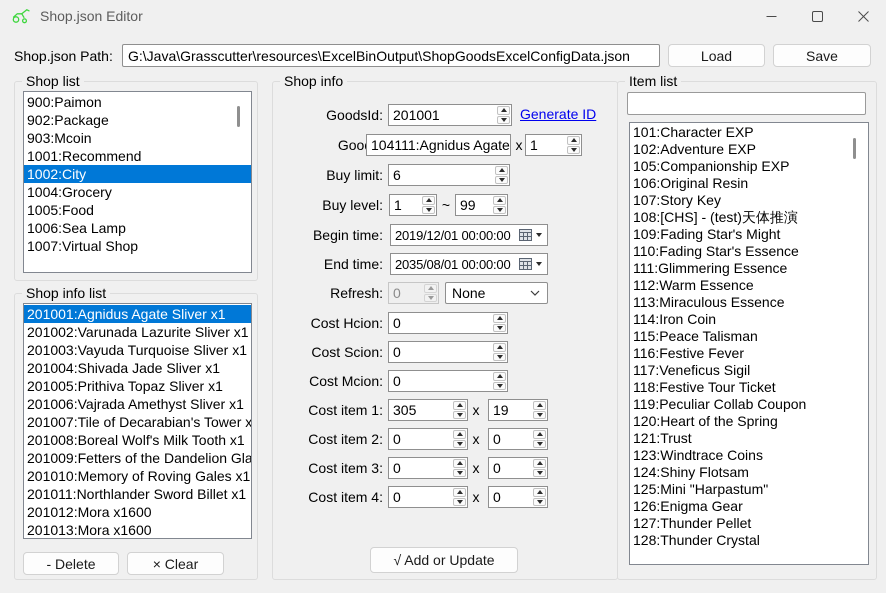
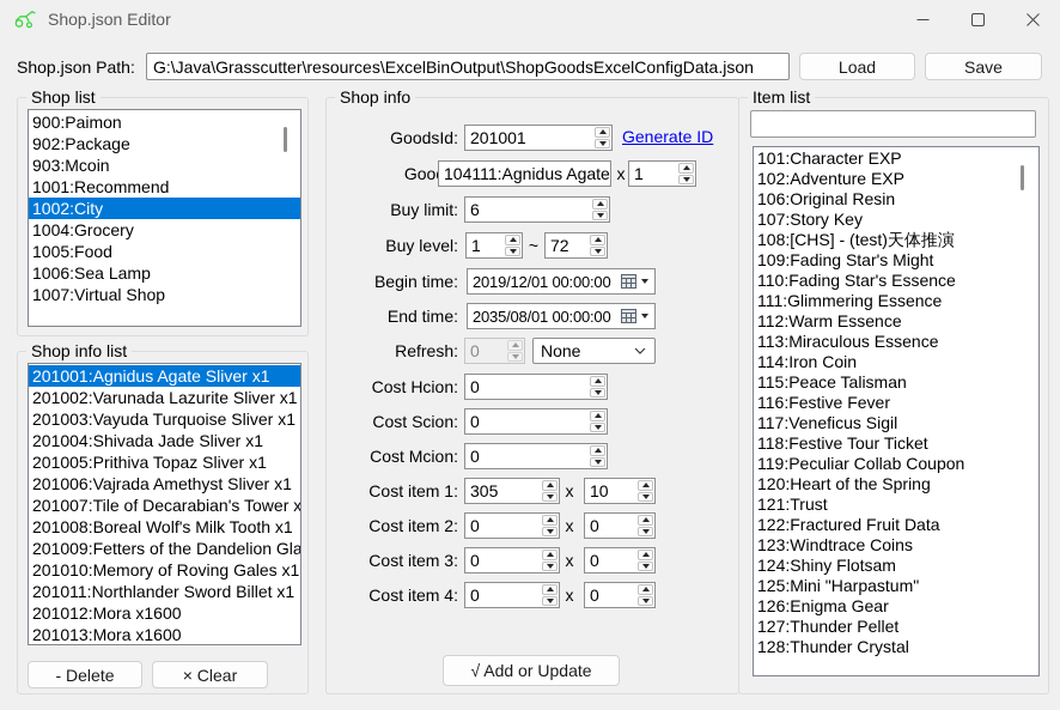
  Shop.json Editor
  Shop.json Path:
  G:\Java\Grasscutter\resources\ExcelBinOutput\ShopGoodsExcelConfigData.json
  Load
  Save
  Shop list
  900:Paimon
  902:Package
  903:Mcoin
  1001:Recommend
  1002:City
  1004:Grocery
  1005:Food
  1006:Sea Lamp
  1007:Virtual Shop
  Shop info list
  201001:Agnidus Agate Sliver x1
  201002:Varunada Lazurite Sliver x1
  201003:Vayuda Turquoise Sliver x1
  201004:Shivada Jade Sliver x1
  201005:Prithiva Topaz Sliver x1
  201006:Vajrada Amethyst Sliver x1
  201007:Tile of Decarabian's Tower x
  201008:Boreal Wolf's Milk Tooth x1
  201009:Fetters of the Dandelion Gla
  201010:Memory of Roving Gales x1
  201011:Northlander Sword Billet x1
  201012:Mora x1600
  201013:Mora x1600
  - Delete
  × Clear
  Shop info
  GoodsId:
  201001
  Generate ID
  104111:Agnidus Agate
  x
  1
  Buy limit:
  6
  Buy level:
  1
  ~
- 99
+ 72
  Begin time:
  2019/12/01 00:00:00
  End time:
  2035/08/01 00:00:00
  Refresh:
  0
  None
  Cost Hcion:
  0
  Cost Scion:
  0
  Cost Mcion:
  0
  Cost item 1:
  305
  x
- 19
+ 10
  Cost item 2:
  0
  x
  0
  Cost item 3:
  0
  x
  0
  Cost item 4:
  0
  x
  0
  √ Add or Update
  Item list
  101:Character EXP
  102:Adventure EXP
- 105:Companionship EXP
  106:Original Resin
  107:Story Key
  108:[CHS] - (test)天体推演
  109:Fading Star's Might
  110:Fading Star's Essence
  111:Glimmering Essence
  112:Warm Essence
  113:Miraculous Essence
  114:Iron Coin
  115:Peace Talisman
  116:Festive Fever
  117:Veneficus Sigil
  118:Festive Tour Ticket
  119:Peculiar Collab Coupon
  120:Heart of the Spring
  121:Trust
+ 122:Fractured Fruit Data
  123:Windtrace Coins
  124:Shiny Flotsam
  125:Mini "Harpastum"
  126:Enigma Gear
  127:Thunder Pellet
  128:Thunder Crystal
